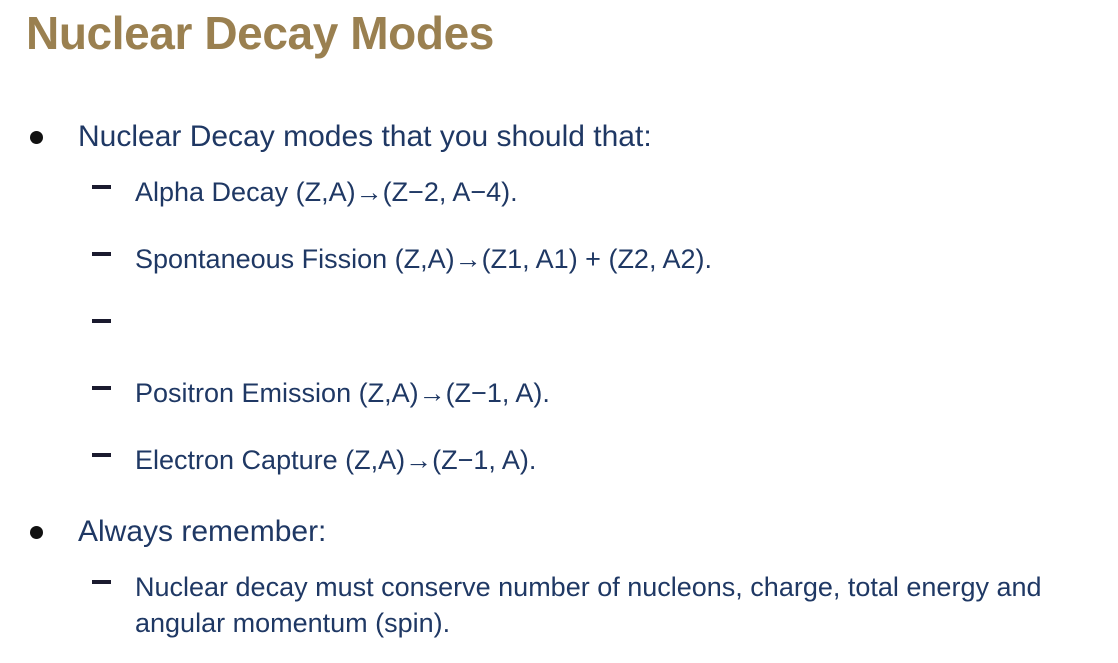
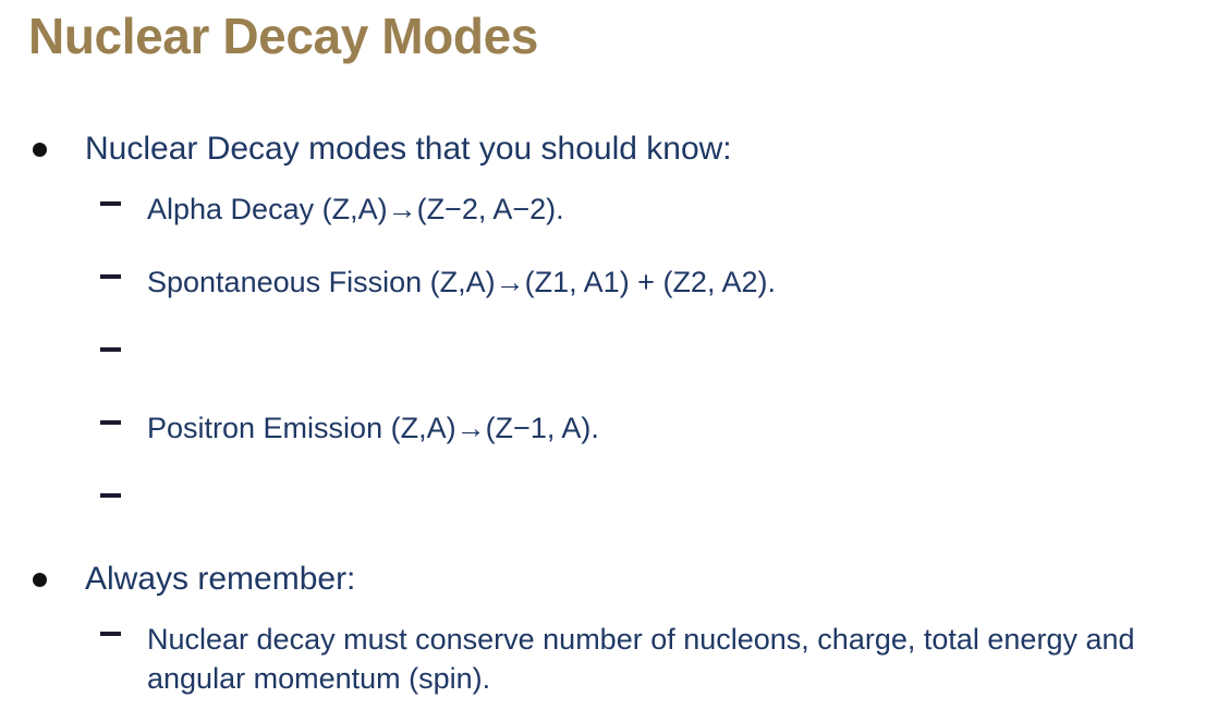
  Nuclear Decay Modes
- Nuclear Decay modes that you should that:
+ Nuclear Decay modes that you should know:
- Alpha Decay (Z,A)→(Z−2, A−4).
+ Alpha Decay (Z,A)→(Z−2, A−2).
  Spontaneous Fission (Z,A)→(Z1, A1) + (Z2, A2).
  Positron Emission (Z,A)→(Z−1, A).
- Electron Capture (Z,A)→(Z−1, A).
  Always remember:
  Nuclear decay must conserve number of nucleons, charge, total energy and angular momentum (spin).
